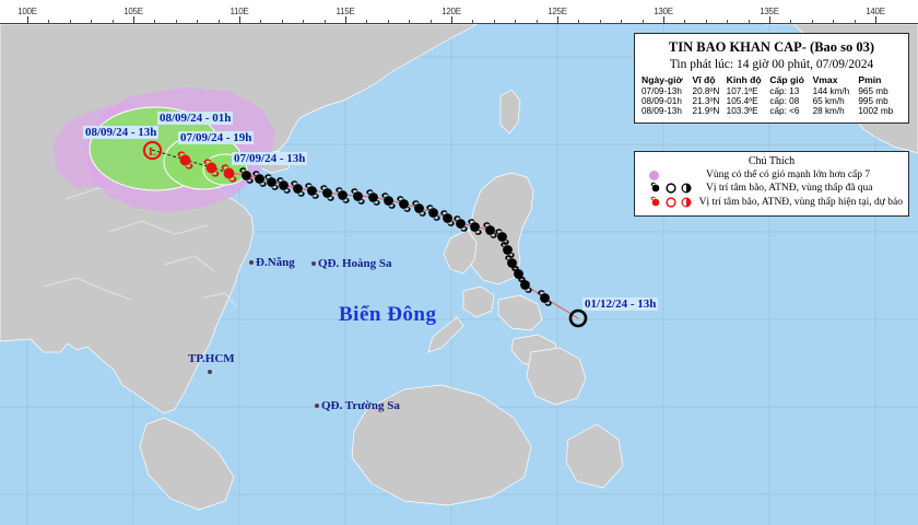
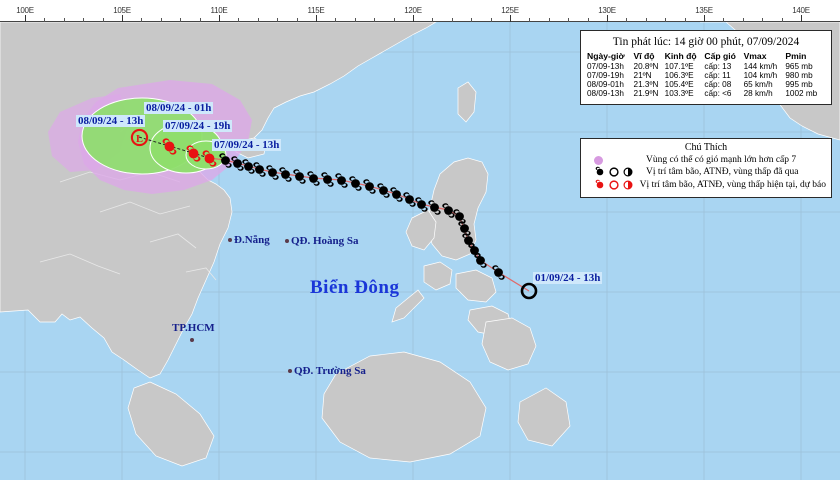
  100E
  105E
  110E
  115E
  120E
  125E
  130E
  135E
  140E
  L
  Đ.Nẵng
  QĐ. Hoàng Sa
  QĐ. Trường Sa
  TP.HCM
  Biển Đông
  08/09/24 - 13h
  08/09/24 - 01h
  07/09/24 - 19h
  07/09/24 - 13h
- 01/12/24 - 13h
+ 01/09/24 - 13h
- TIN BAO KHAN CAP- (Bao so 03)
  Tin phát lúc: 14 giờ 00 phút, 07/09/2024
  Ngày-giờ	Vĩ độ	Kinh độ	Cấp gió	Vmax	Pmin
  07/09-13h	20.8ºN	107.1ºE	cấp: 13	144 km/h	965 mb
+ 07/09-19h	21ºN	106.3ºE	cấp: 11	104 km/h	980 mb
  08/09-01h	21.3ºN	105.4ºE	cấp: 08	65 km/h	995 mb
  08/09-13h	21.9ºN	103.3ºE	cấp: <6	28 km/h	1002 mb
  Chú Thích
  Vùng có thể có gió mạnh lớn hơn cấp 7
  Vị trí tâm bão, ATNĐ, vùng thấp đã qua
  Vị trí tâm bão, ATNĐ, vùng thấp hiện tại, dự báo
